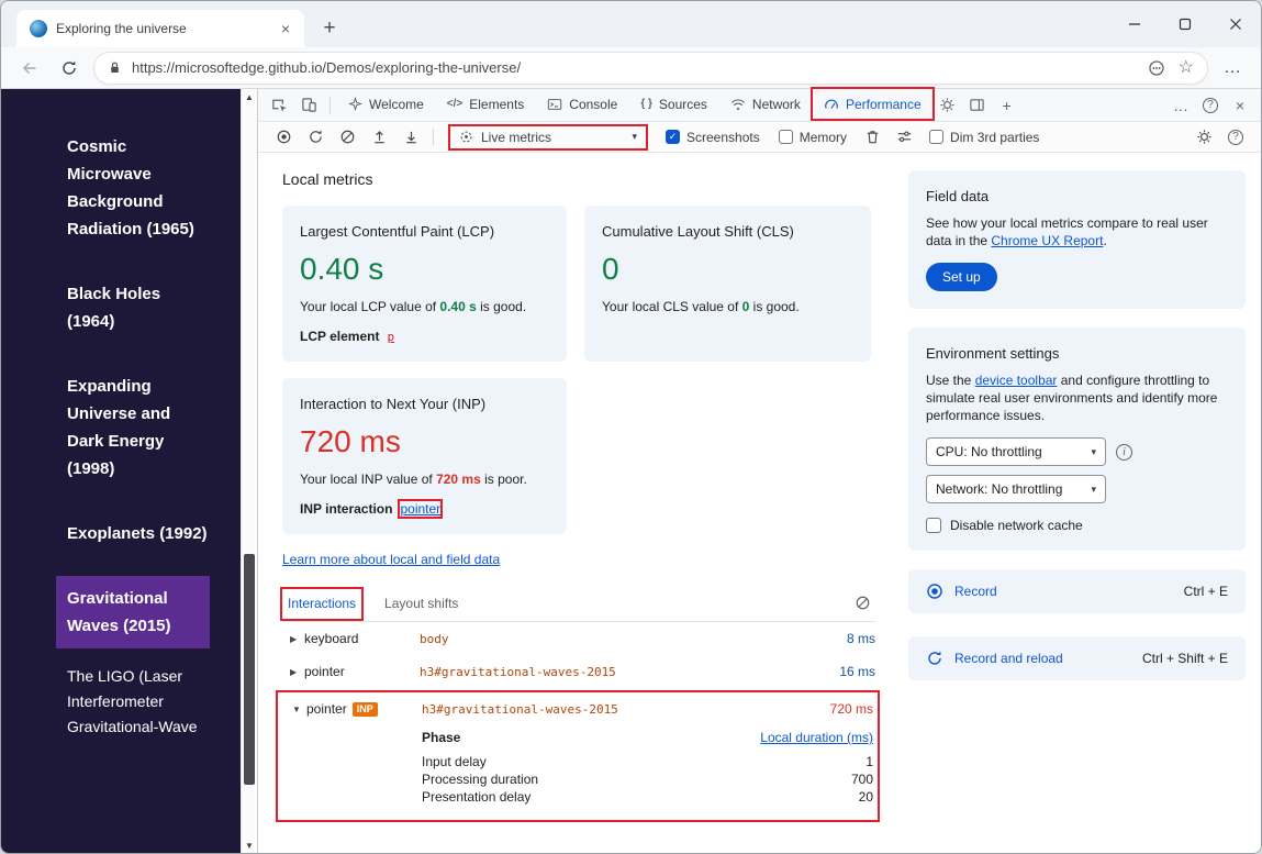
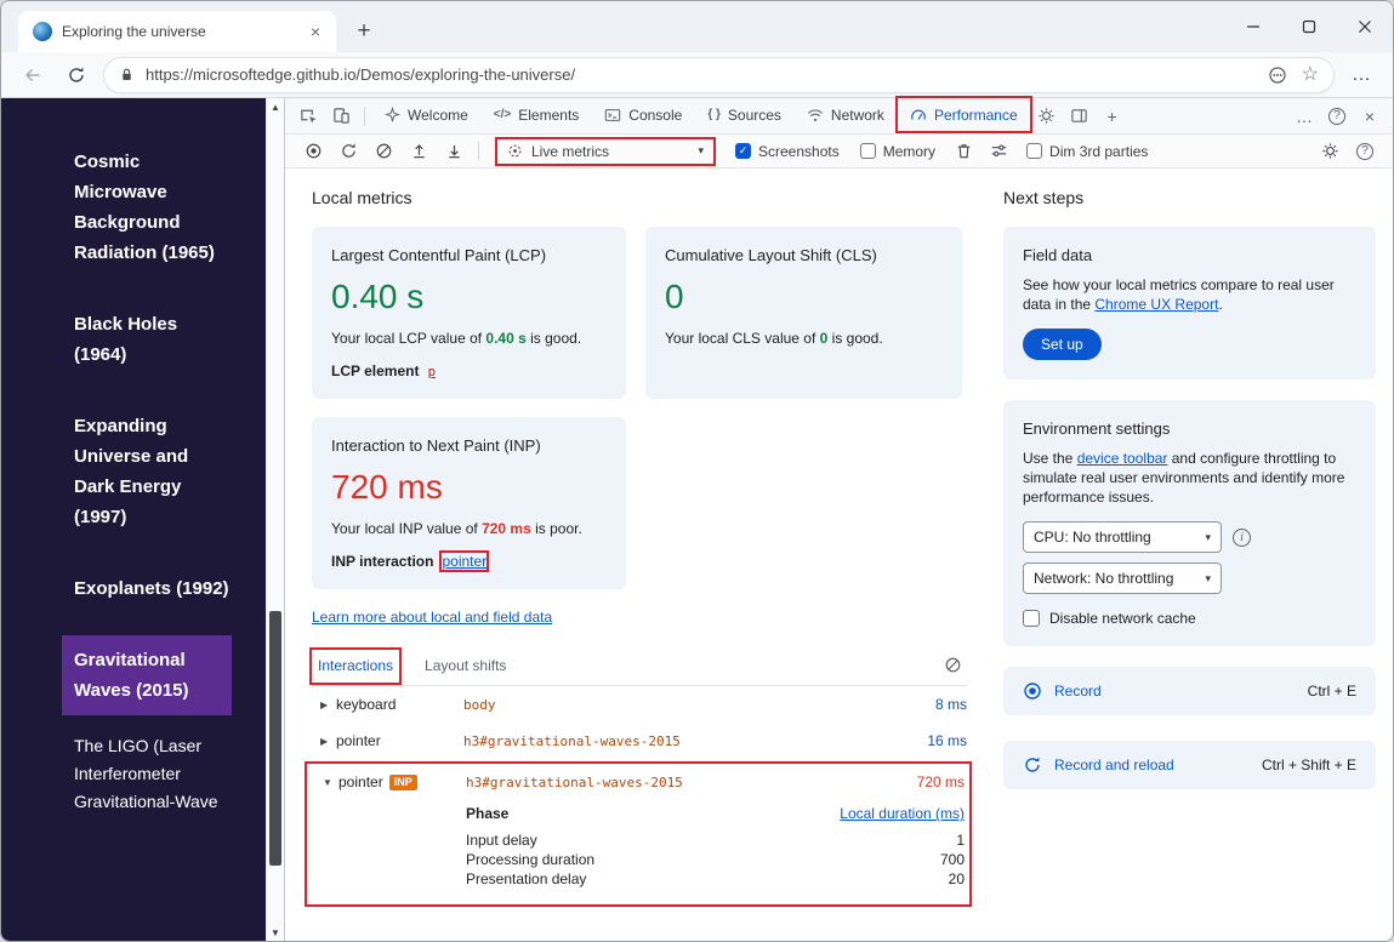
  Exploring the universe
  ×
  +
  https://microsoftedge.github.io/Demos/exploring-the-universe/
  ☆
  …
  Cosmic Microwave Background Radiation (1965)
  Black Holes (1964)
- Expanding Universe and Dark Energy (1998)
+ Expanding Universe and Dark Energy (1997)
  Exoplanets (1992)
  Gravitational Waves (2015)
  The LIGO (Laser Interferometer Gravitational-Wave
  ▲
  ▼
  Welcome
  </>
  Elements
  Console
  { }
  Sources
  Network
  Performance
  +
  …
  ?
  ×
  Live metrics
  ▾
  ✓
  Screenshots
  Memory
  Dim 3rd parties
  ?
  Local metrics
  Largest Contentful Paint (LCP)
  0.40 s
  Your local LCP value of 0.40 s is good.
  LCP element
  p
  Cumulative Layout Shift (CLS)
  0
  Your local CLS value of 0 is good.
- Interaction to Next Your (INP)
+ Interaction to Next Paint (INP)
  720 ms
  Your local INP value of 720 ms is poor.
  INP interaction
  pointer
  Learn more about local and field data
  Interactions
  Layout shifts
  ▶
  keyboard
  body
  8 ms
  ▶
  pointer
  h3#gravitational-waves-2015
  16 ms
  ▼
  pointer
  INP
  h3#gravitational-waves-2015
  720 ms
  Phase
  Local duration (ms)
  Input delay
  1
  Processing duration
  700
  Presentation delay
  20
+ Next steps
  Field data
  See how your local metrics compare to real user data in the Chrome UX Report.
  Set up
  Environment settings
  Use the device toolbar and configure throttling to simulate real user environments and identify more performance issues.
  CPU: No throttling
  ▾
  i
  Network: No throttling
  ▾
  Disable network cache
  Record
  Ctrl + E
  Record and reload
  Ctrl + Shift + E
